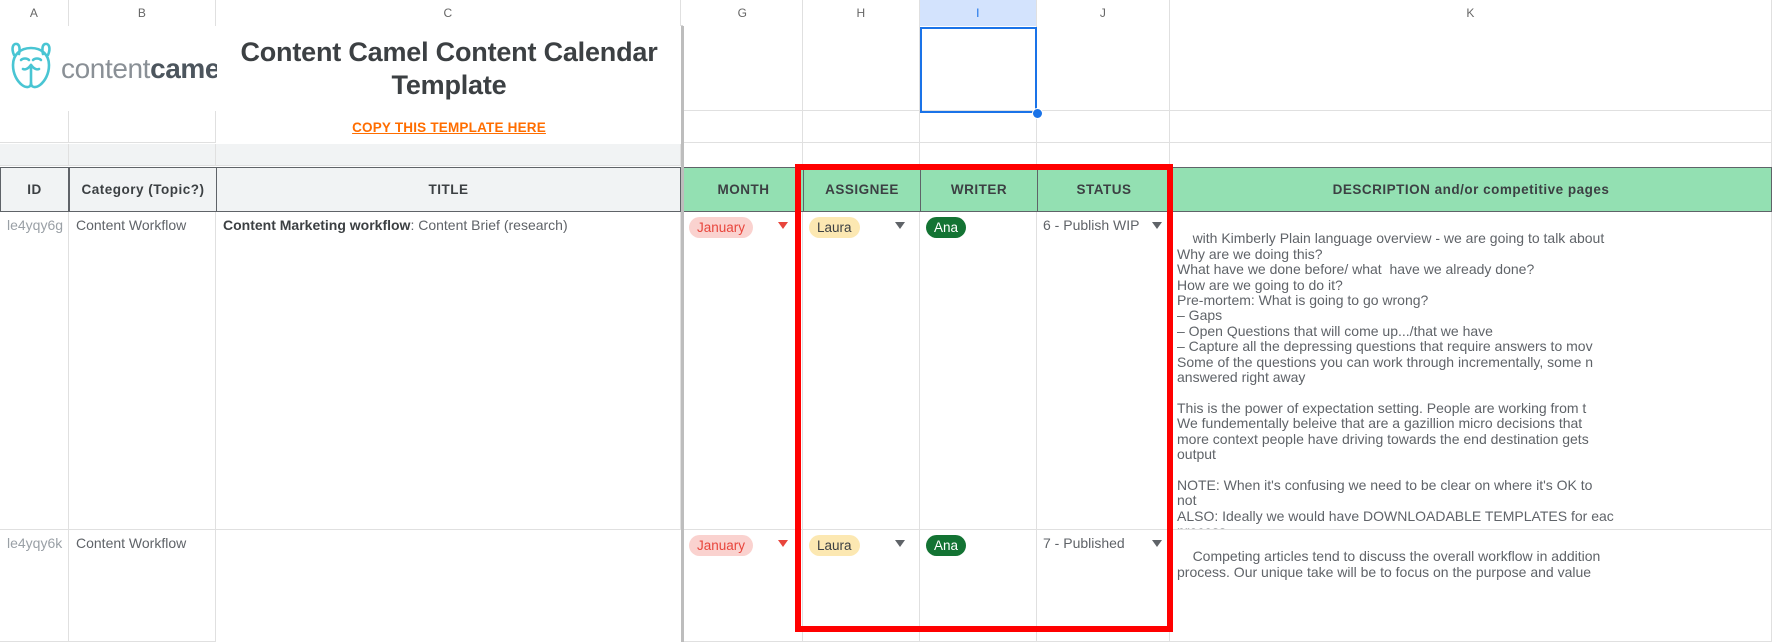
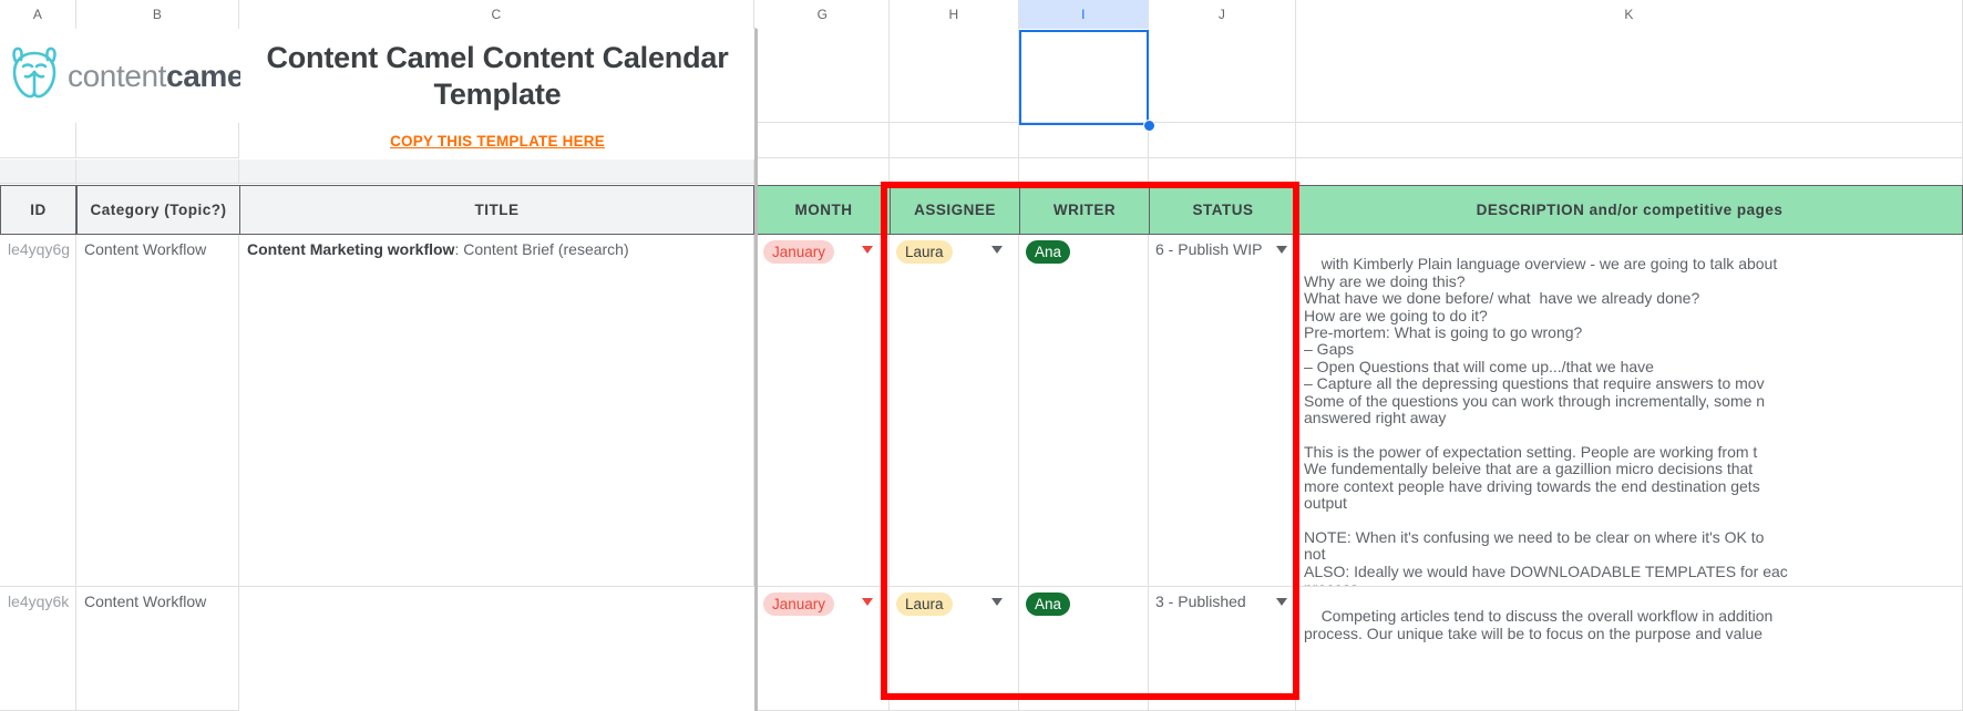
  A
  B
  C
  G
  H
  I
  J
  K
  contentcame
  Content Camel Content Calendar Template
  COPY THIS TEMPLATE HERE
  ID
  Category (Topic?)
  TITLE
  MONTH
  ASSIGNEE
  WRITER
  STATUS
  DESCRIPTION and/or competitive pages
  le4yqy6g
  Content Workflow
  Content Marketing workflow: Content Brief (research)
  January
  Laura
  Ana
  6 - Publish WIP
  with Kimberly Plain language overview - we are going to talk about
  Why are we doing this?
  What have we done before/ what have we already done?
  How are we going to do it?
  Pre-mortem: What is going to go wrong?
  – Gaps
  – Open Questions that will come up.../that we have
  – Capture all the depressing questions that require answers to mov
  Some of the questions you can work through incrementally, some n
  answered right away
  This is the power of expectation setting. People are working from t
  We fundementally beleive that are a gazillion micro decisions that
  more context people have driving towards the end destination gets
  output
  NOTE: When it's confusing we need to be clear on where it's OK to
  not
  ALSO: Ideally we would have DOWNLOADABLE TEMPLATES for eac
  le4yqy6k
  Content Workflow
  January
  Laura
  Ana
- 7 - Published
+ 3 - Published
  Competing articles tend to discuss the overall workflow in addition
  process. Our unique take will be to focus on the purpose and value
